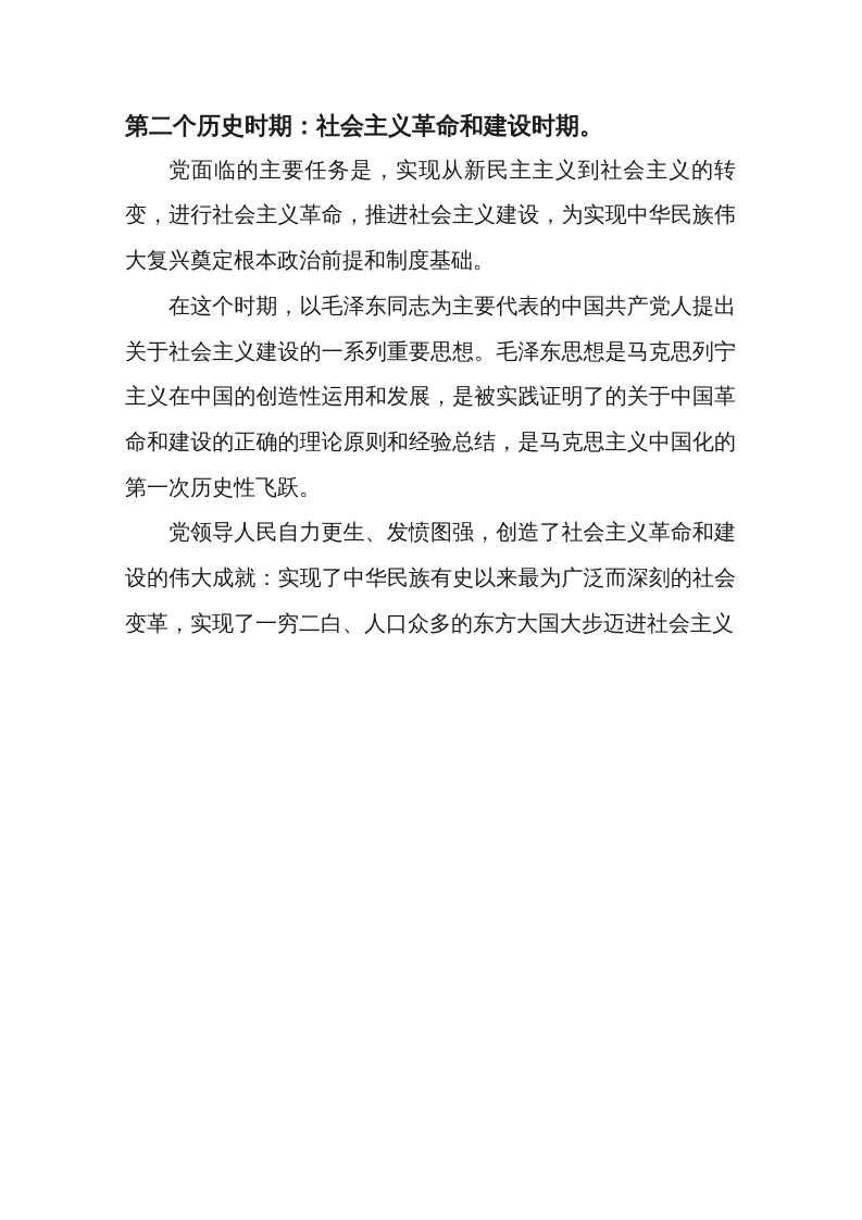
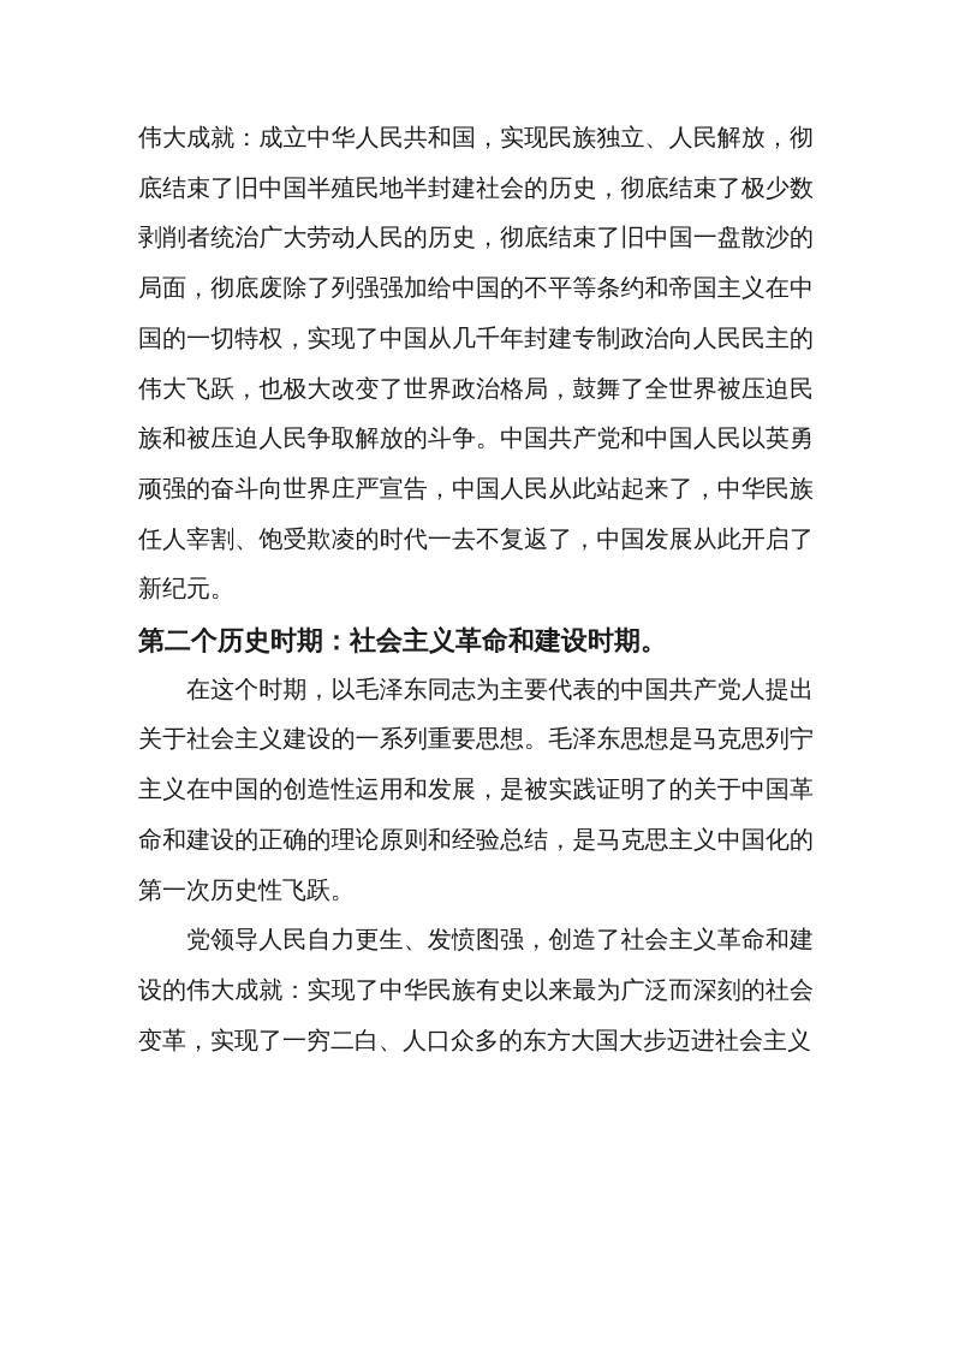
+ 伟大成就：成立中华人民共和国，实现民族独立、人民解放，彻底结束了旧中国半殖民地半封建社会的历史，彻底结束了极少数剥削者统治广大劳动人民的历史，彻底结束了旧中国一盘散沙的局面，彻底废除了列强强加给中国的不平等条约和帝国主义在中国的一切特权，实现了中国从几千年封建专制政治向人民民主的伟大飞跃，也极大改变了世界政治格局，鼓舞了全世界被压迫民族和被压迫人民争取解放的斗争。中国共产党和中国人民以英勇顽强的奋斗向世界庄严宣告，中国人民从此站起来了，中华民族任人宰割、饱受欺凌的时代一去不复返了，中国发展从此开启了新纪元。
  第二个历史时期：社会主义革命和建设时期。
- 党面临的主要任务是，实现从新民主主义到社会主义的转变，进行社会主义革命，推进社会主义建设，为实现中华民族伟大复兴奠定根本政治前提和制度基础。
  在这个时期，以毛泽东同志为主要代表的中国共产党人提出关于社会主义建设的一系列重要思想。毛泽东思想是马克思列宁主义在中国的创造性运用和发展，是被实践证明了的关于中国革命和建设的正确的理论原则和经验总结，是马克思主义中国化的第一次历史性飞跃。
  党领导人民自力更生、发愤图强，创造了社会主义革命和建设的伟大成就：实现了中华民族有史以来最为广泛而深刻的社会变革，实现了一穷二白、人口众多的东方大国大步迈进社会主义
